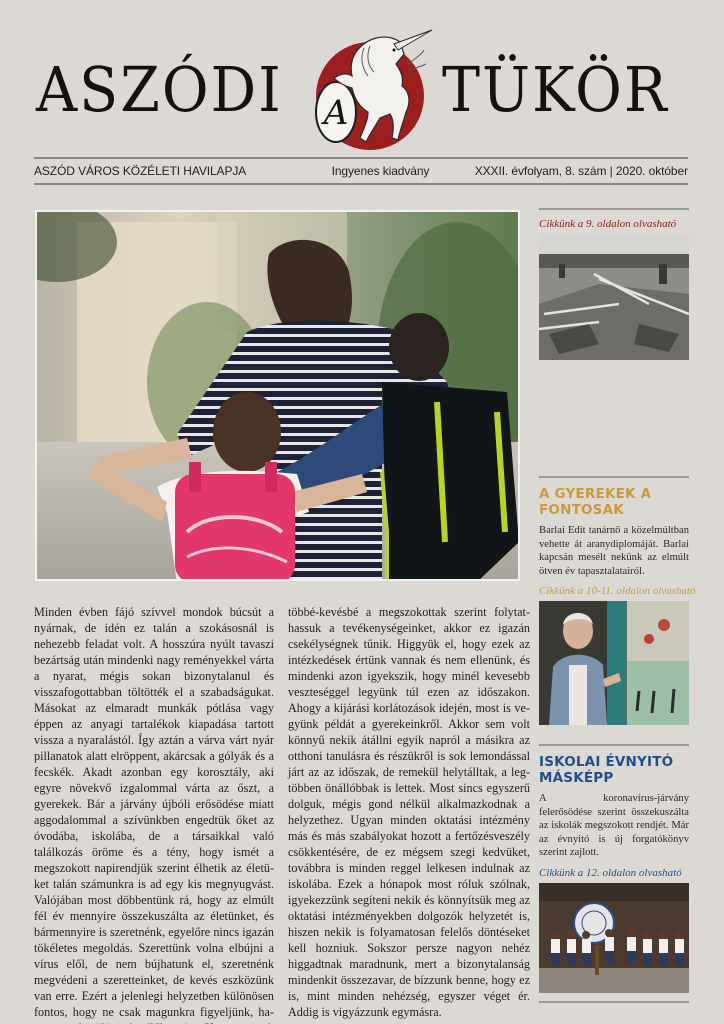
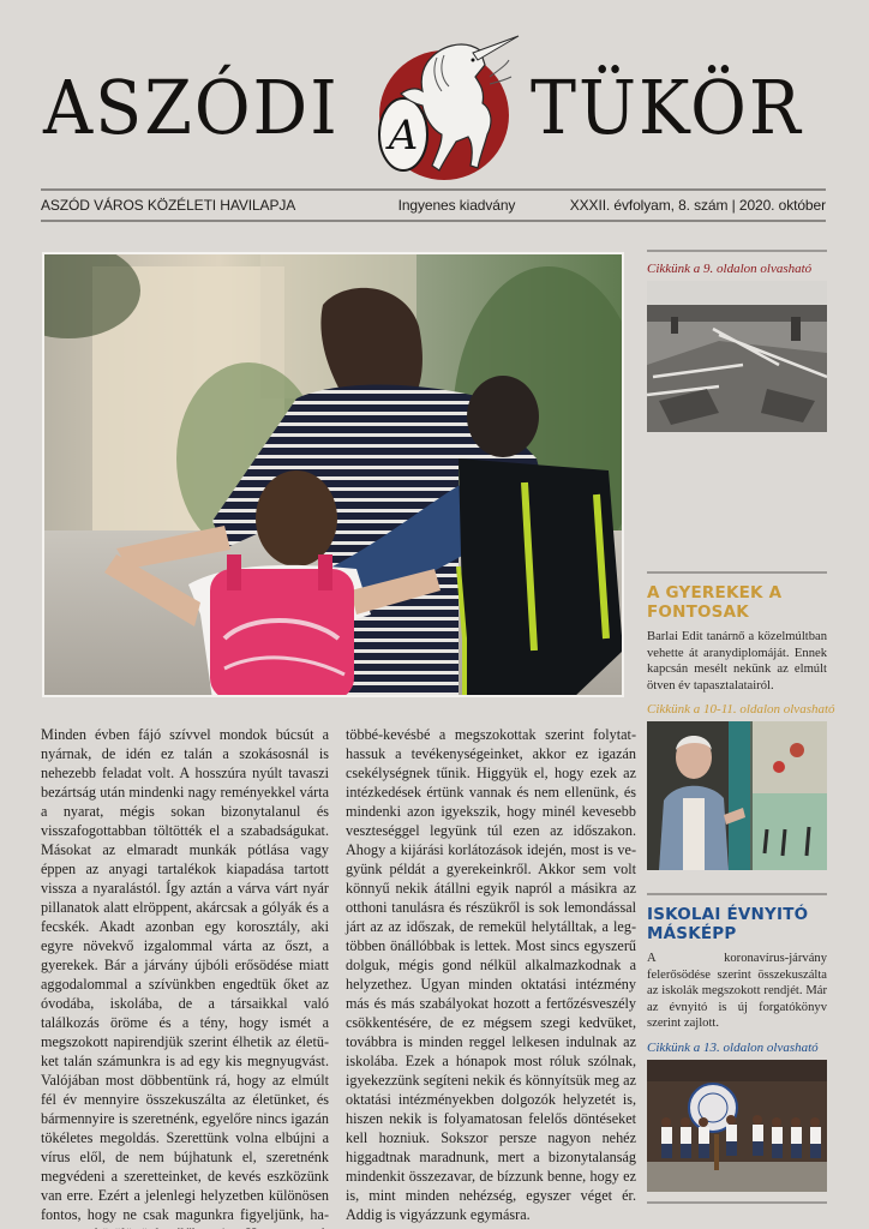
  ASZÓDI
  A
  TÜKÖR
  ASZÓD VÁROS KÖZÉLETI HAVILAPJA
  Ingyenes kiadvány
  XXXII. évfolyam, 8. szám | 2020. október
  Minden évben fájó szívvel mondok búcsút a nyár­nak, de idén ez talán a szokásosnál is nehezebb feladat volt. A hosszúra nyúlt tavaszi bezártság után mindenki nagy reményekkel várta a nyarat, mégis sokan bizonytalanul és visszafogottabban töltötték el a szabadságukat. Másokat az elma­radt munkák pótlása vagy éppen az anyagi tar­talékok kiapadása tartott vissza a nyaralástól. Így aztán a várva várt nyár pillanatok alatt elröppent, akárcsak a gólyák és a fecskék. Akadt azonban egy korosztály, aki egyre növekvő izgalommal várta az őszt, a gyerekek. Bár a járvány újbóli erősödése miatt aggodalommal a szívünkben engedtük őket az óvodába, iskolába, de a társaik­kal való találkozás öröme és a tény, hogy ismét a megszokott napirendjük szerint élhetik az életü­et talán számunkra is ad egy kis megnyugvást. Valójában most döbbentünk rá, hogy az elmúlt fél év mennyire összekuszálta az életünket, és bármennyire is szeretnénk, egyelőre nincs iga­zán tökéletes megoldás. Szerettünk volna elbúj­ni a vírus elől, de nem bújhatunk el, szeretnénk megvédeni a szeretteinket, de kevés eszközünk van erre. Ezért a jelenlegi helyzetben különösen fontos, hogy ne csak magunkra figyeljünk, ha­
  többé-kevésbé a megszokottak szerint folytat­assuk a tevékenységeinket, akkor ez igazán csekélységnek tűnik. Higgyük el, hogy ezek az intézkedések értünk vannak és nem ellenünk, és mindenki azon igyekszik, hogy minél keve­sebb veszteséggel legyünk túl ezen az időszakon. Ahogy a kijárási korlátozások idején, most is ve­yünk példát a gyerekeinkről. Akkor sem volt könnyű nekik átállni egyik napról a másikra az otthoni tanulásra és részükről is sok lemondással járt az az időszak, de remekül helytálltak, a leg­öbben önállóbbak is lettek. Most sincs egyszerű dolguk, mégis gond nélkül alkalmazkodnak a helyzethez. Ugyan minden oktatási intézmény más és más szabályokat hozott a fertőzésveszély csökkentésére, de ez mégsem szegi kedvüket, továbbra is minden reggel lelkesen indulnak az iskolába. Ezek a hónapok most róluk szólnak, igyekezzünk segíteni nekik és könnyítsük meg az oktatási intézményekben dolgozók helyzetét is, hiszen nekik is folyamatosan felelős dönté­seket kell hozniuk. Sokszor persze nagyon nehéz higgadtnak maradnunk, mert a bizonytalanság mindenkit összezavar, de bízzunk benne, hogy ez is, mint minden nehézség, egyszer véget ér. Addig is vigyázzunk egymásra.
  Cikkünk a 9. oldalon olvasható
  A GYEREKEK A FONTOSAK
- Barlai Edit tanárnő a közelmúltban vehette át aranydiplomáját. Barlai kapcsán mesélt nekünk az elmúlt ötven év tapasztalatairól.
+ Barlai Edit tanárnő a közelmúltban vehette át aranydiplomáját. Ennek kapcsán mesélt nekünk az elmúlt ötven év tapasztalatairól.
  Cikkünk a 10-11. oldalon olvasható
  ISKOLAI ÉVNYITÓ MÁSKÉPP
  A koronavírus-járvány felerősödése szerint összekuszálta az iskolák megszokott rendjét. Már az évnyitó is új forgatókönyv szerint zajlott.
- Cikkünk a 12. oldalon olvasható
+ Cikkünk a 13. oldalon olvasható
